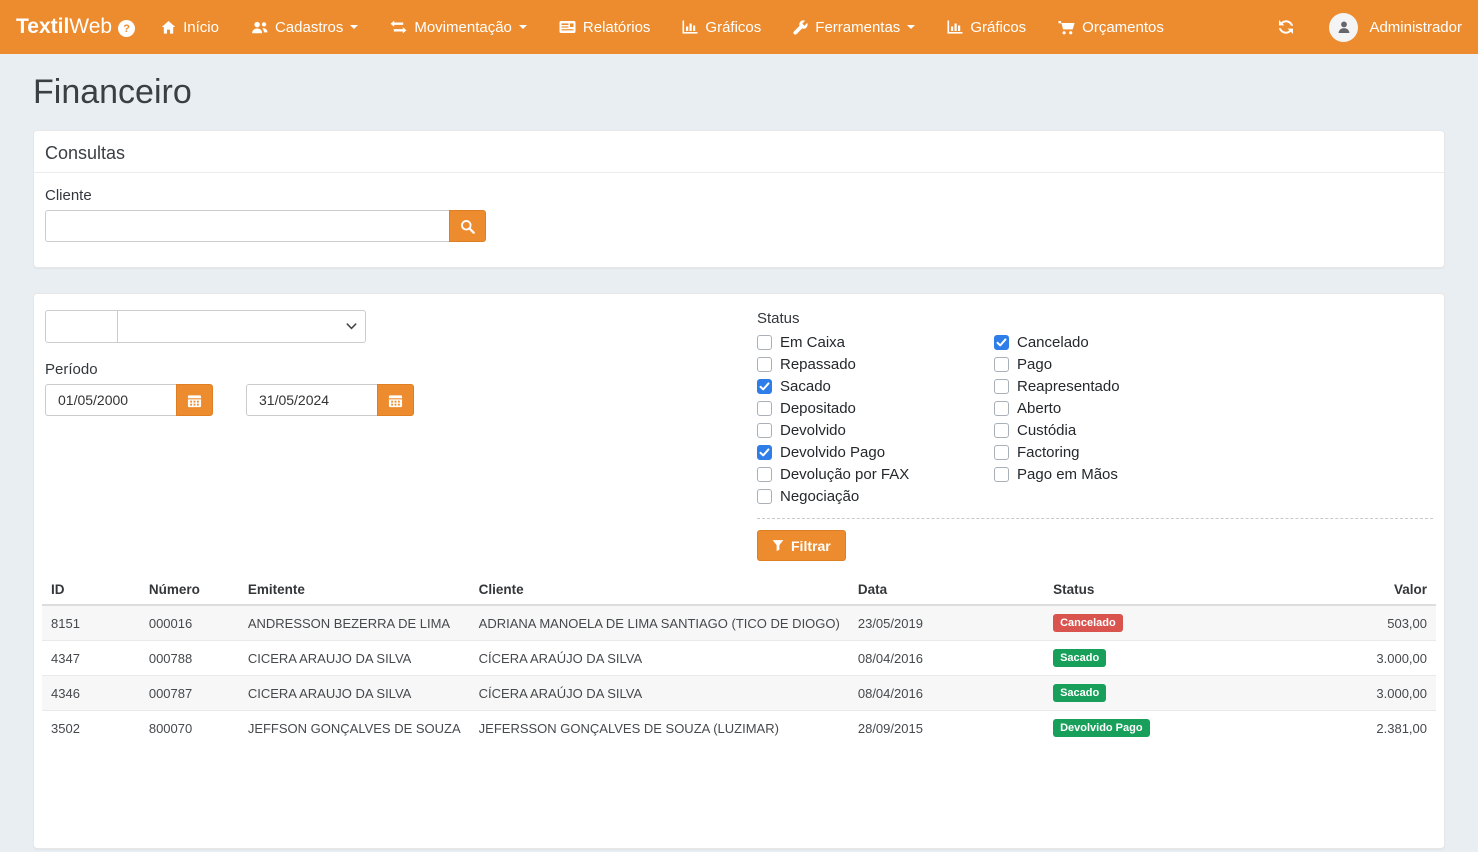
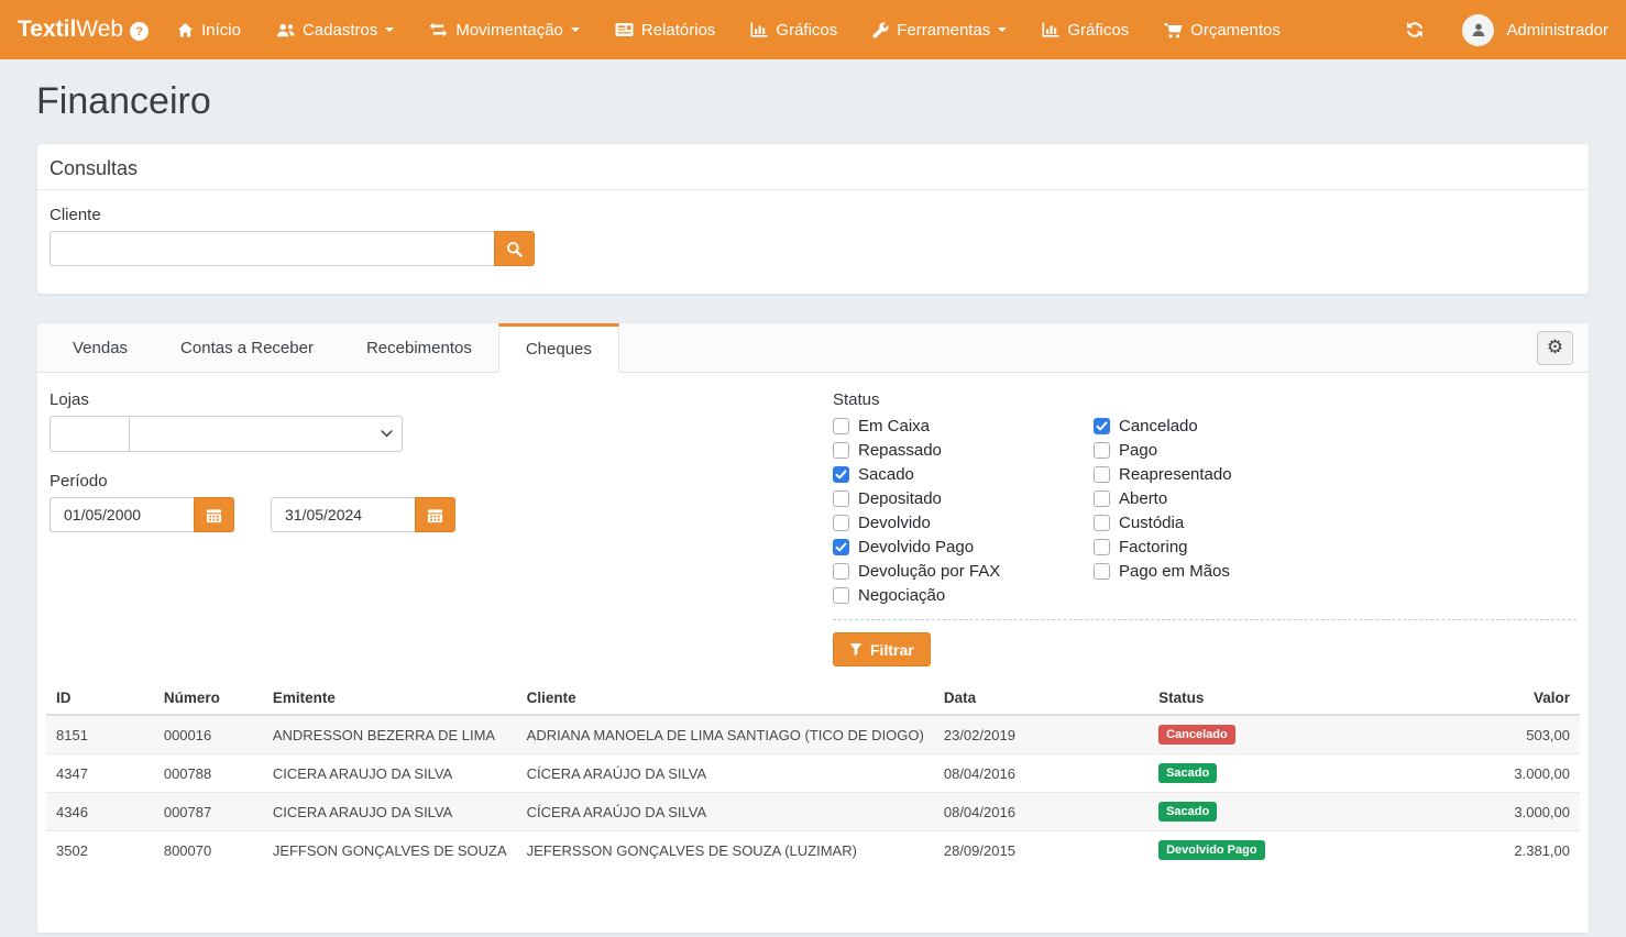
  Textil
  Web
  ?
  Início
  Cadastros
  Movimentação
  Relatórios
  Gráficos
  Ferramentas
  Gráficos
  Orçamentos
  Administrador
  Financeiro
  Consultas
  Cliente
+ Vendas
+ Contas a Receber
+ Recebimentos
+ Cheques
+ ⚙
+ Lojas
  Período
  01/05/2000
  31/05/2024
  Status
  Em Caixa
  Repassado
  Sacado
  Depositado
  Devolvido
  Devolvido Pago
  Devolução por FAX
  Negociação
  Cancelado
  Pago
  Reapresentado
  Aberto
  Custódia
  Factoring
  Pago em Mãos
  Filtrar
  ID	Número	Emitente	Cliente	Data	Status	Valor
- 8151	000016	ANDRESSON BEZERRA DE LIMA	ADRIANA MANOELA DE LIMA SANTIAGO (TICO DE DIOGO)	23/05/2019	Cancelado	503,00
+ 8151	000016	ANDRESSON BEZERRA DE LIMA	ADRIANA MANOELA DE LIMA SANTIAGO (TICO DE DIOGO)	23/02/2019	Cancelado	503,00
  4347	000788	CICERA ARAUJO DA SILVA	CÍCERA ARAÚJO DA SILVA	08/04/2016	Sacado	3.000,00
  4346	000787	CICERA ARAUJO DA SILVA	CÍCERA ARAÚJO DA SILVA	08/04/2016	Sacado	3.000,00
  3502	800070	JEFFSON GONÇALVES DE SOUZA	JEFERSSON GONÇALVES DE SOUZA (LUZIMAR)	28/09/2015	Devolvido Pago	2.381,00
